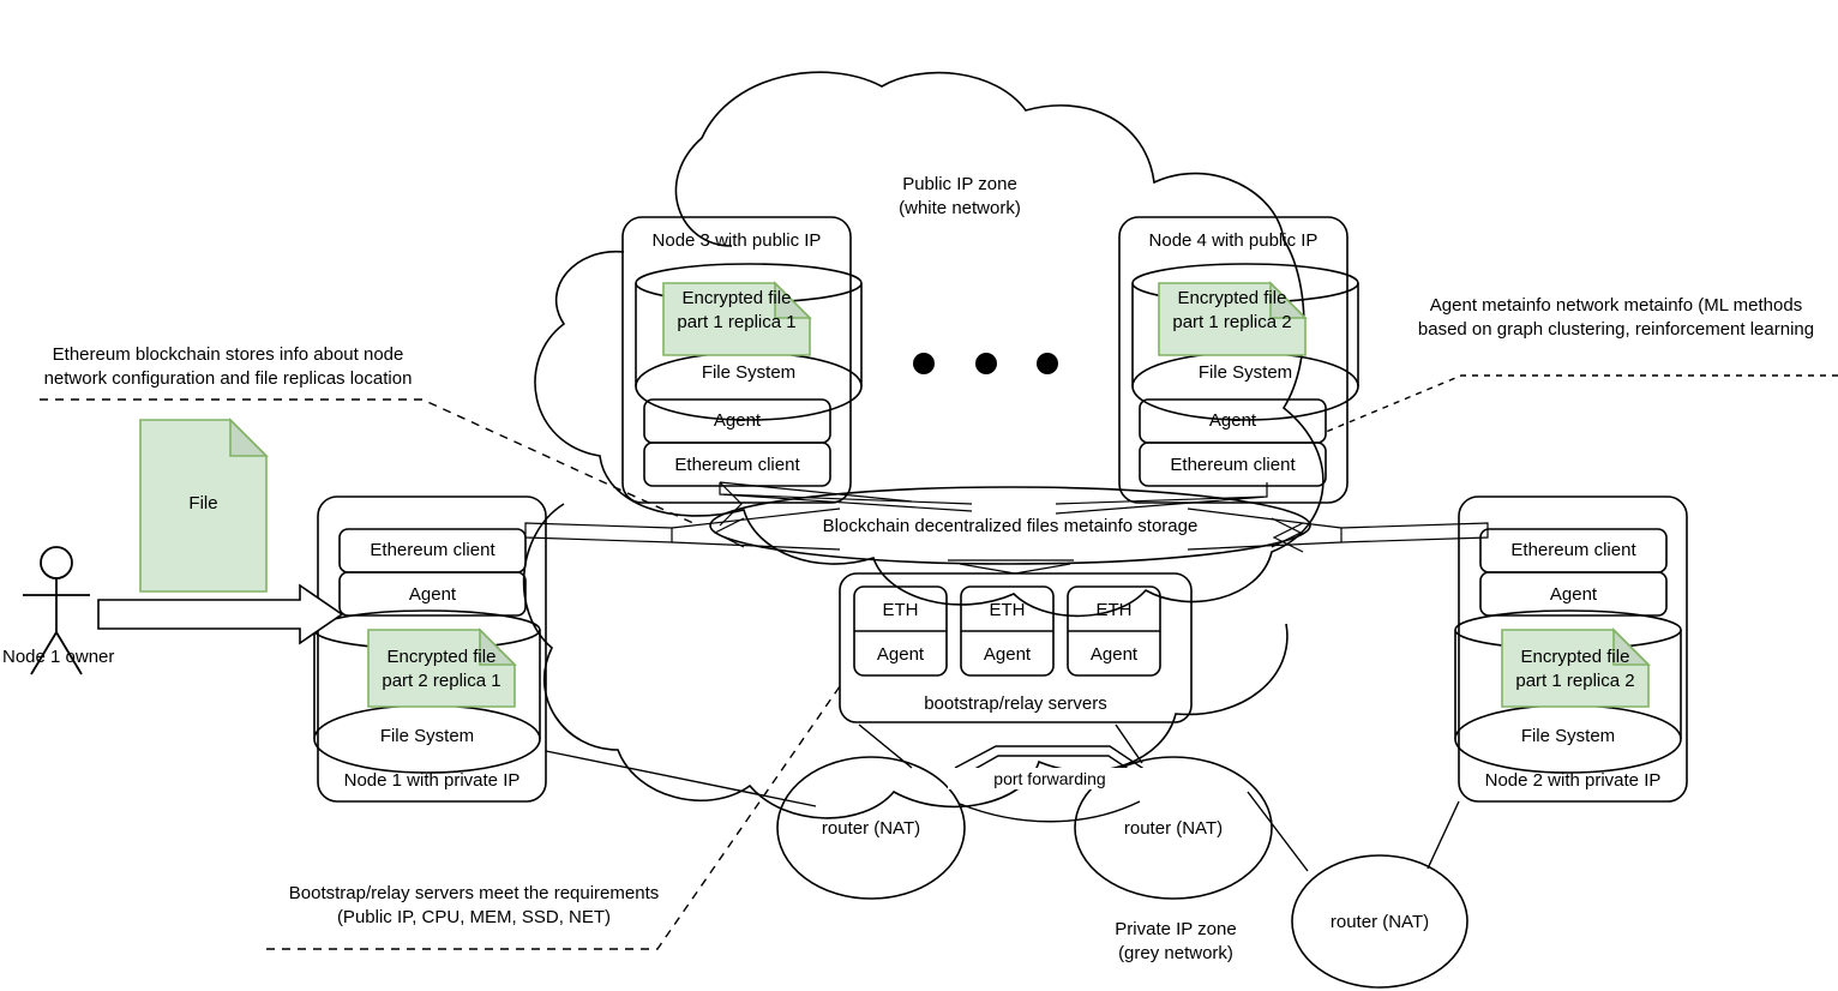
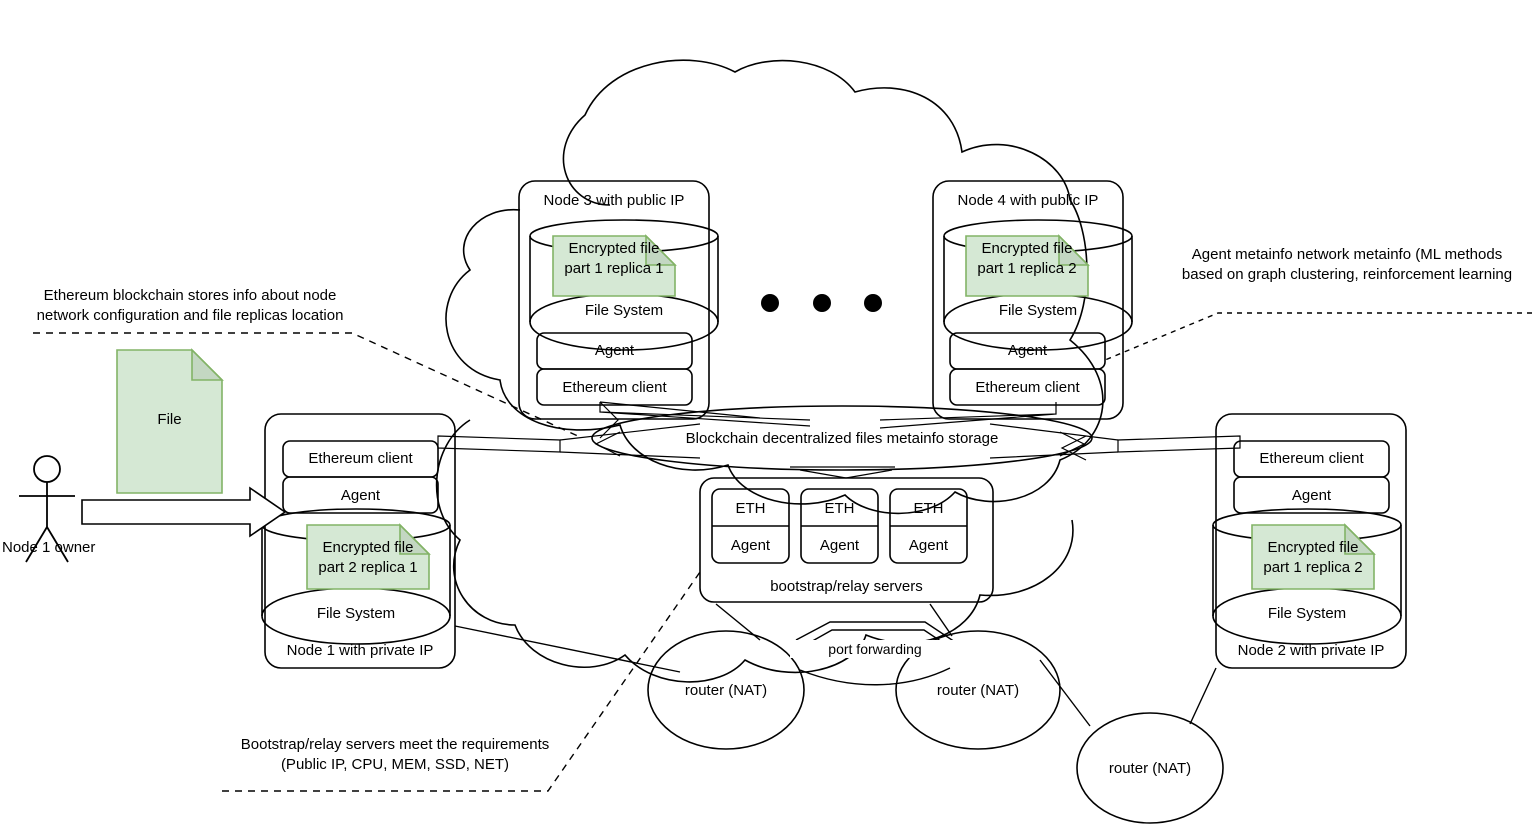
- Public IP zone
- (white network)
- Private IP zone
- (grey network)
  Ethereum blockchain stores info about node
  network configuration and file replicas location
  Agent metainfo network metainfo (ML methods
  based on graph clustering, reinforcement learning
  Bootstrap/relay servers meet the requirements
  (Public IP, CPU, MEM, SSD, NET)
  Node 1 owner
  File
  Node 3 with public IP
  Encrypted file
  part 1 replica 1
  File System
  Agent
  Ethereum client
  Node 4 with public IP
  Encrypted file
  part 1 replica 2
  File System
  Agent
  Ethereum client
  Node 1 with private IP
  Ethereum client
  Agent
  Encrypted file
  part 2 replica 1
  File System
  Node 2 with private IP
  Ethereum client
  Agent
  Encrypted file
  part 1 replica 2
  File System
  Blockchain decentralized files metainfo storage
  ETH
  Agent
  ETH
  Agent
  ETH
  Agent
  bootstrap/relay servers
  port forwarding
  router (NAT)
  router (NAT)
  router (NAT)
